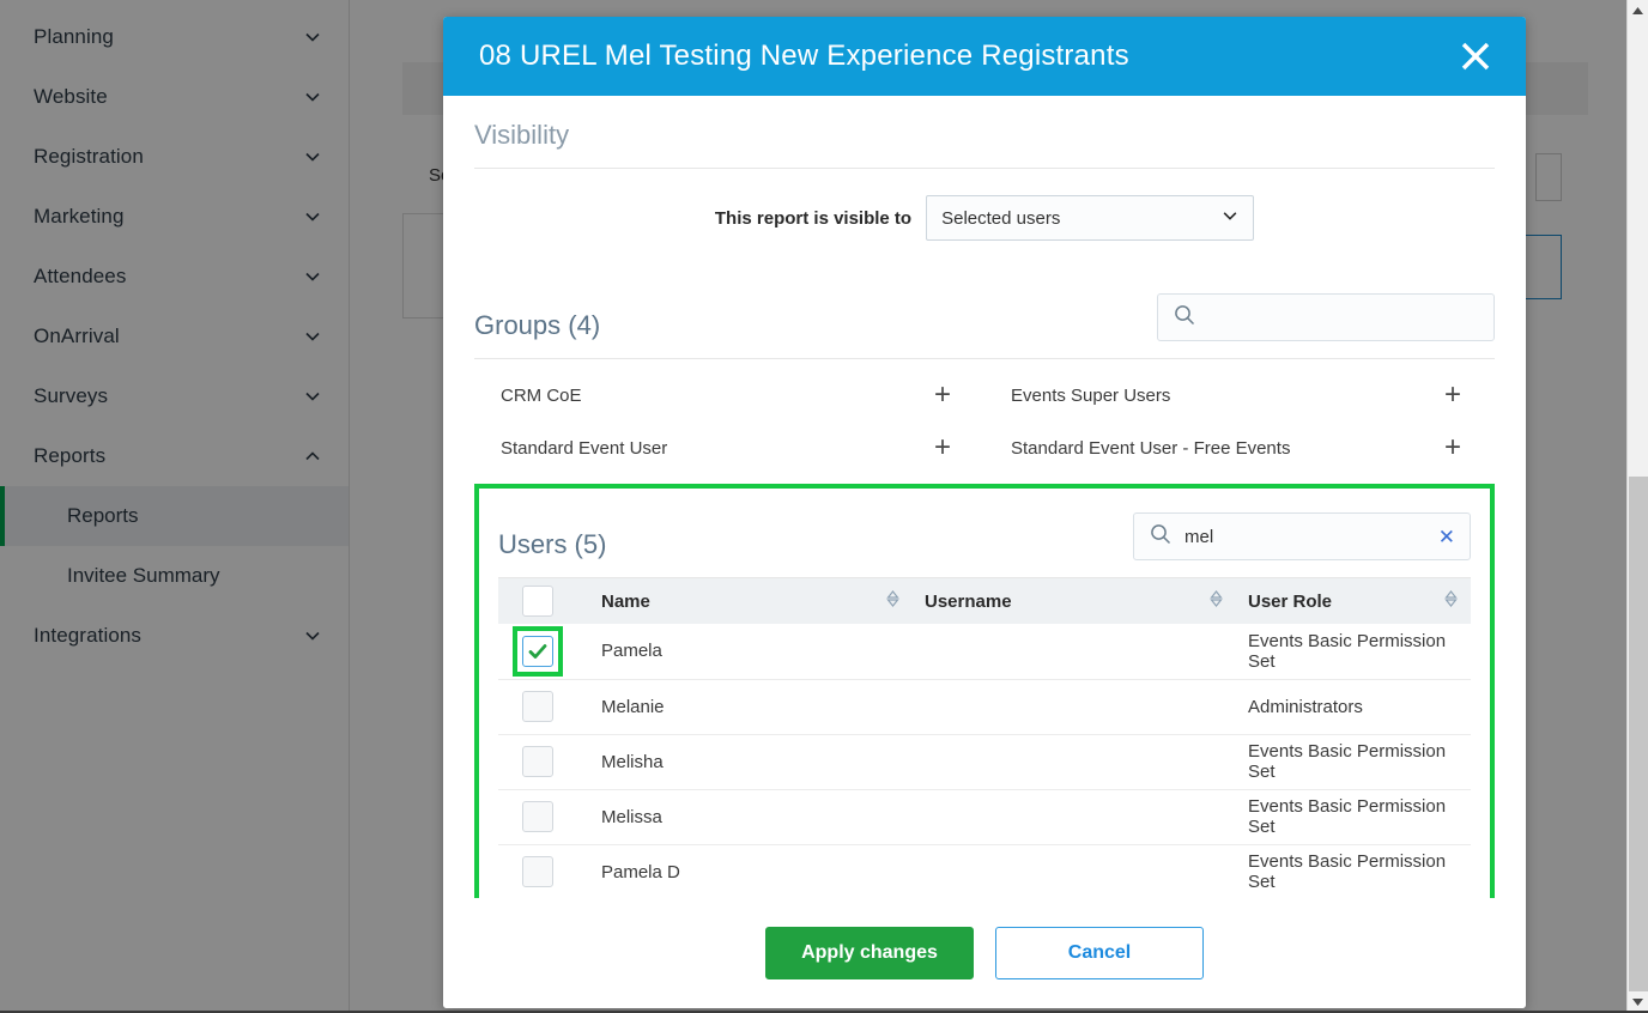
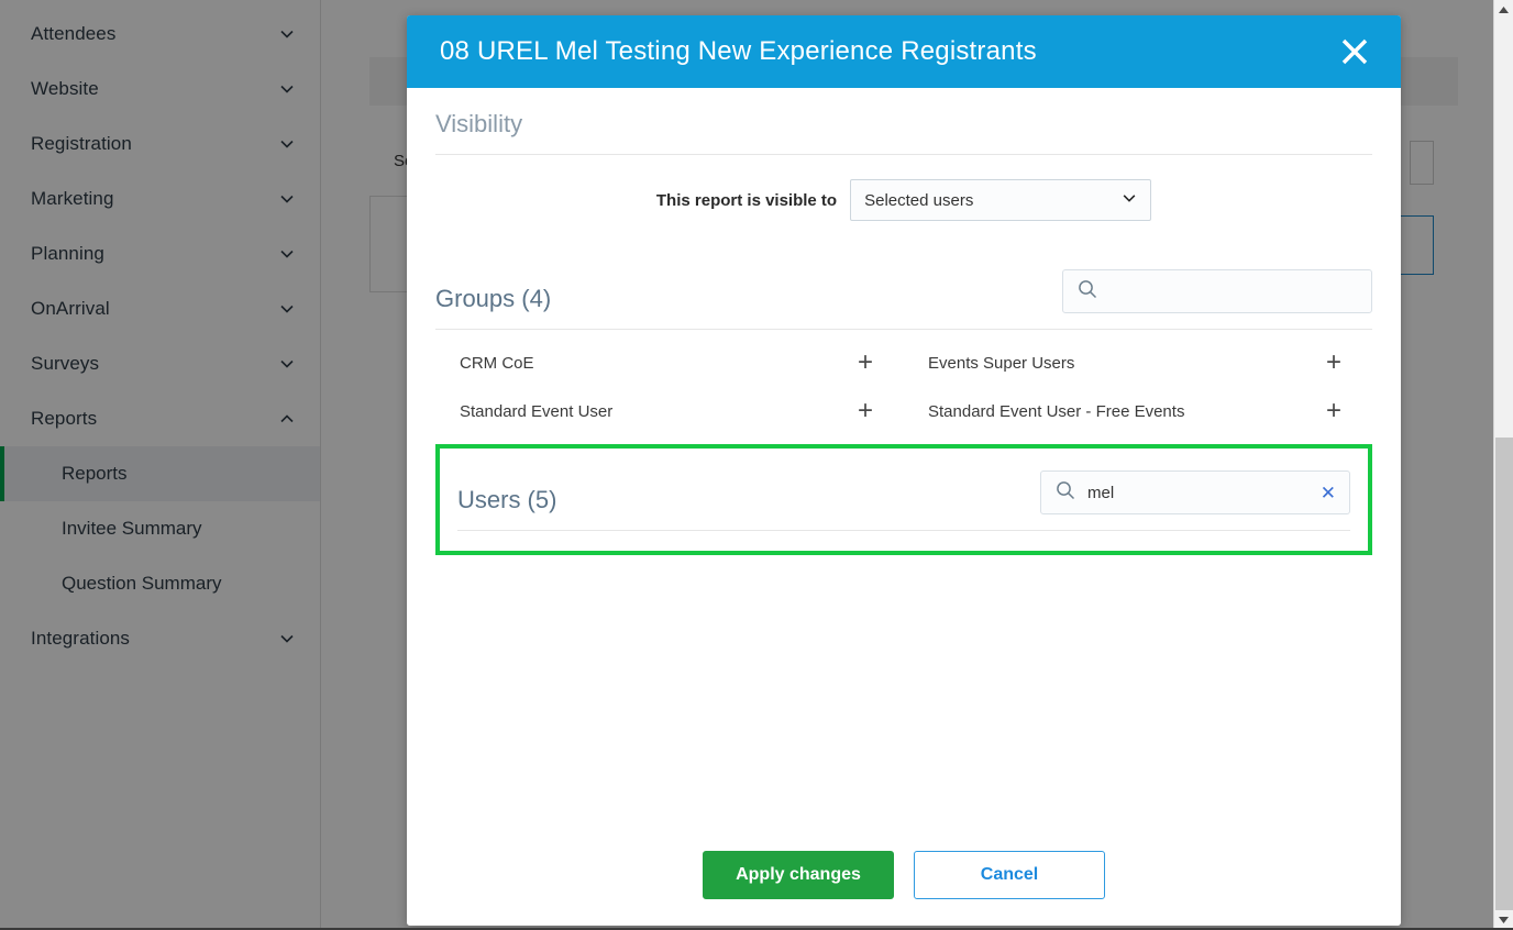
- Planning
+ Attendees
  Website
  Registration
  Marketing
- Attendees
+ Planning
  OnArrival
  Surveys
  Reports
  Reports
  Invitee Summary
+ Question Summary
  Integrations
  08 UREL Mel Testing New Experience Registrants
  Visibility
  This report is visible to
  Selected users
  Groups (4)
  CRM CoE
  +
  Events Super Users
  +
  Standard Event User
  +
  Standard Event User - Free Events
  +
  Users (5)
  mel
  ✕
- 	Name	Username	User Role
- 	Pamela		Events Basic Permission Set
- 	Melanie		Administrators
- 	Melisha		Events Basic Permission Set
- 	Melissa		Events Basic Permission Set
- 	Pamela D		Events Basic Permission Set
  Apply changes
  Cancel
